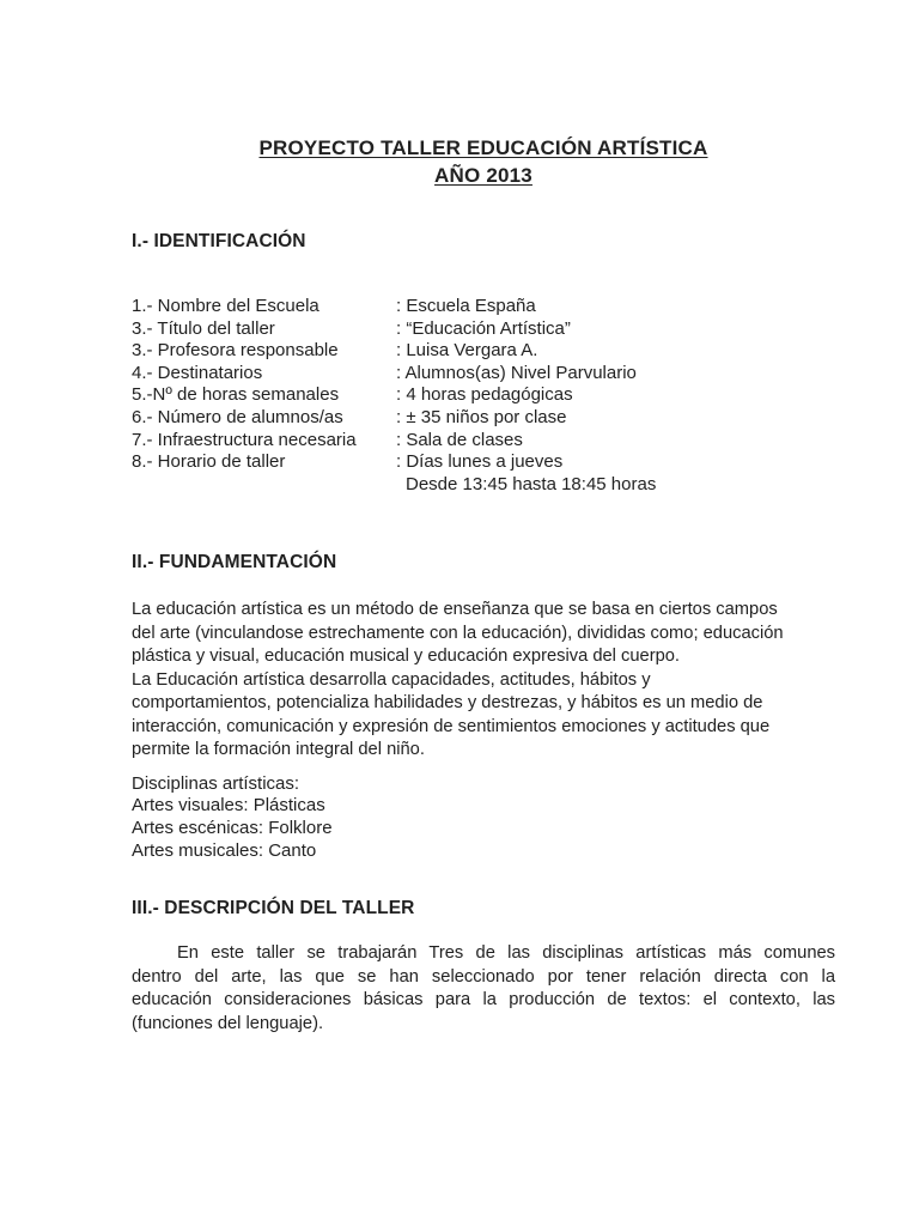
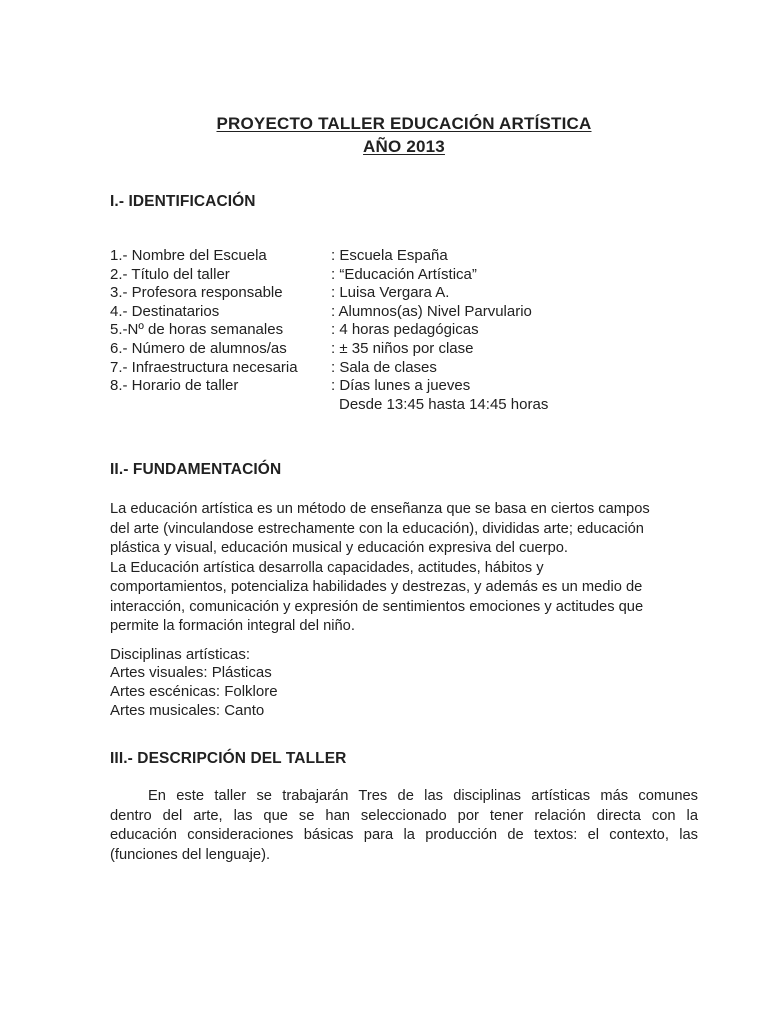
  PROYECTO TALLER EDUCACIÓN ARTÍSTICA
  AÑO 2013
  I.- IDENTIFICACIÓN
  1.- Nombre del Escuela
  : Escuela España
- 3.- Título del taller
+ 2.- Título del taller
  : “Educación Artística”
  3.- Profesora responsable
  : Luisa Vergara A.
  4.- Destinatarios
  : Alumnos(as) Nivel Parvulario
  5.-Nº de horas semanales
  : 4 horas pedagógicas
  6.- Número de alumnos/as
  : ± 35 niños por clase
  7.- Infraestructura necesaria
  : Sala de clases
  8.- Horario de taller
  : Días lunes a jueves
- Desde 13:45 hasta 18:45 horas
+ Desde 13:45 hasta 14:45 horas
  II.- FUNDAMENTACIÓN
  La educación artística es un método de enseñanza que se basa en ciertos campos
- del arte (vinculandose estrechamente con la educación), divididas como; educación
+ del arte (vinculandose estrechamente con la educación), divididas arte; educación
  plástica y visual, educación musical y educación expresiva del cuerpo.
  La Educación artística desarrolla capacidades, actitudes, hábitos y
- comportamientos, potencializa habilidades y destrezas, y hábitos es un medio de
+ comportamientos, potencializa habilidades y destrezas, y además es un medio de
  interacción, comunicación y expresión de sentimientos emociones y actitudes que
  permite la formación integral del niño.
  Disciplinas artísticas:
  Artes visuales: Plásticas
  Artes escénicas: Folklore
  Artes musicales: Canto
  III.- DESCRIPCIÓN DEL TALLER
  En este taller se trabajarán Tres de las disciplinas artísticas más comunes
  dentro del arte, las que se han seleccionado por tener relación directa con la
  educación consideraciones básicas para la producción de textos: el contexto, las
  (funciones del lenguaje).
